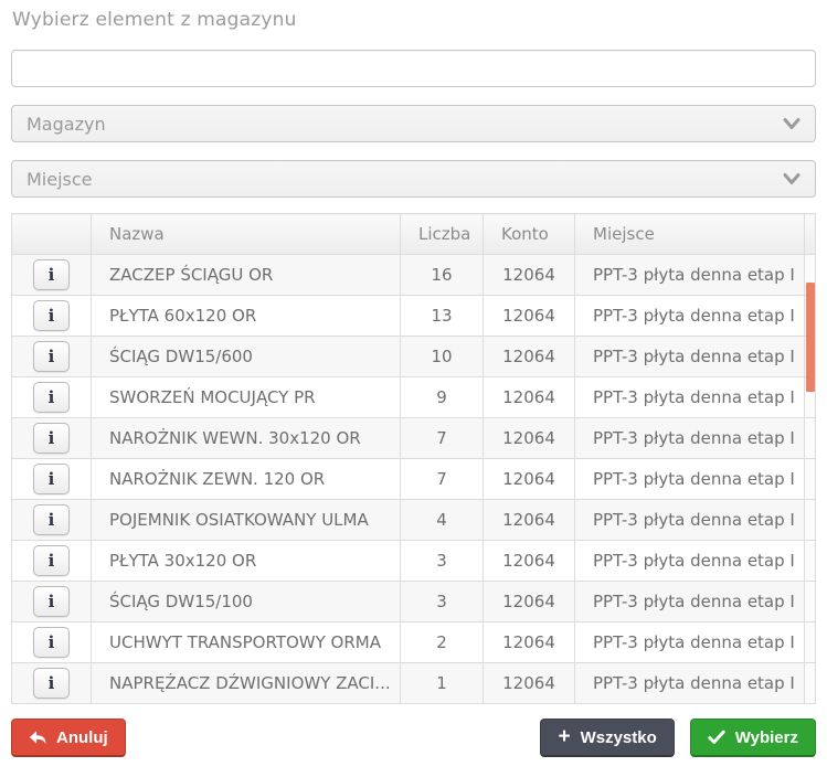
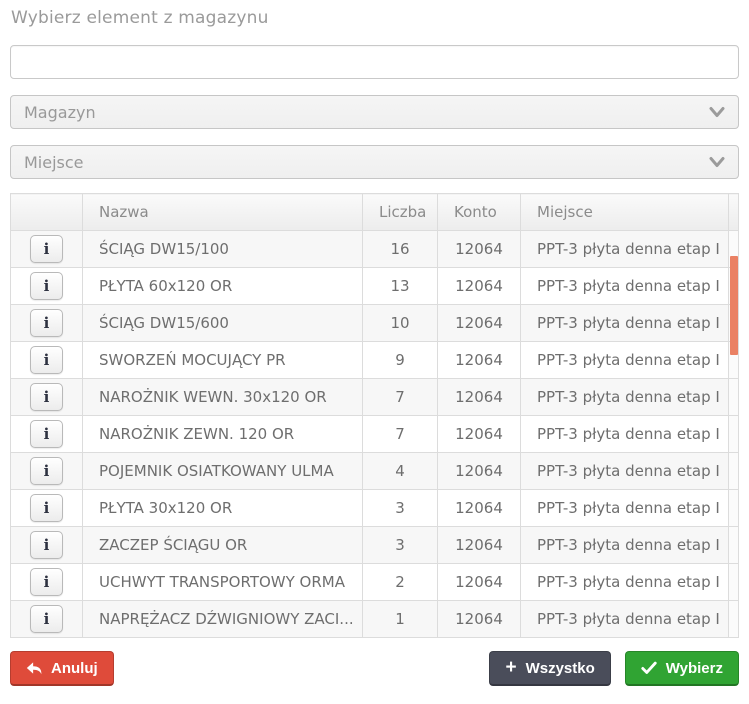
  Wybierz element z magazynu
  Magazyn
  Miejsce
  	Nazwa	Liczba	Konto	Miejsce
- i	ZACZEP ŚCIĄGU OR	16	12064	PPT-3 płyta denna etap I
+ i	ŚCIĄG DW15/100	16	12064	PPT-3 płyta denna etap I
  i	PŁYTA 60x120 OR	13	12064	PPT-3 płyta denna etap I
  i	ŚCIĄG DW15/600	10	12064	PPT-3 płyta denna etap I
  i	SWORZEŃ MOCUJĄCY PR	9	12064	PPT-3 płyta denna etap I
  i	NAROŻNIK WEWN. 30x120 OR	7	12064	PPT-3 płyta denna etap I
  i	NAROŻNIK ZEWN. 120 OR	7	12064	PPT-3 płyta denna etap I
  i	POJEMNIK OSIATKOWANY ULMA	4	12064	PPT-3 płyta denna etap I
  i	PŁYTA 30x120 OR	3	12064	PPT-3 płyta denna etap I
- i	ŚCIĄG DW15/100	3	12064	PPT-3 płyta denna etap I
+ i	ZACZEP ŚCIĄGU OR	3	12064	PPT-3 płyta denna etap I
  i	UCHWYT TRANSPORTOWY ORMA	2	12064	PPT-3 płyta denna etap I
  i	NAPRĘŻACZ DŹWIGNIOWY ZACI...	1	12064	PPT-3 płyta denna etap I
  Anuluj
  +
  Wszystko
  Wybierz
